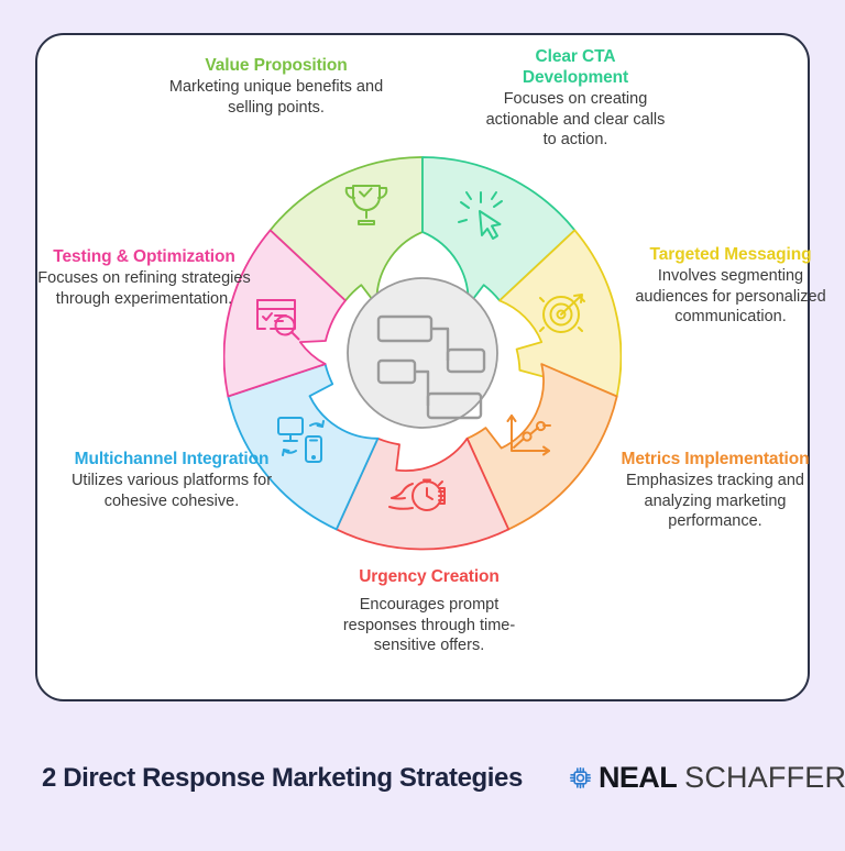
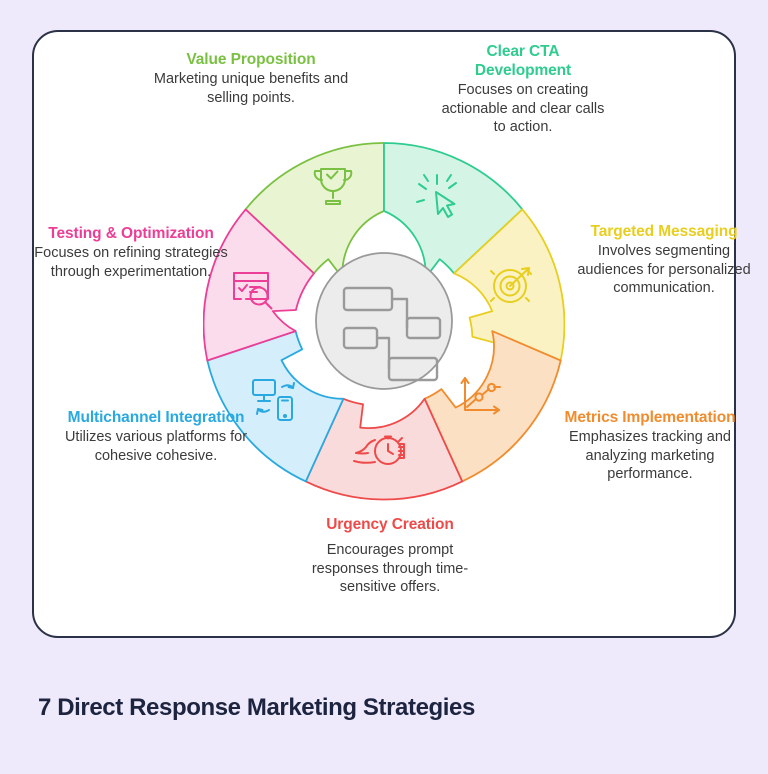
  Value Proposition
  Marketing unique benefits and selling points.
  Clear CTA Development
  Focuses on creating actionable and clear calls to action.
  Targeted Messaging
  Involves segmenting audiences for personalized communication.
  Metrics Implementation
  Emphasizes tracking and analyzing marketing performance.
  Urgency Creation
  Encourages prompt responses through time-sensitive offers.
  Multichannel Integration
  Utilizes various platforms for cohesive cohesive.
  Testing & Optimization
  Focuses on refining strategies through experimentation.
- 2 Direct Response Marketing Strategies
+ 7 Direct Response Marketing Strategies
- NEAL
- SCHAFFER
